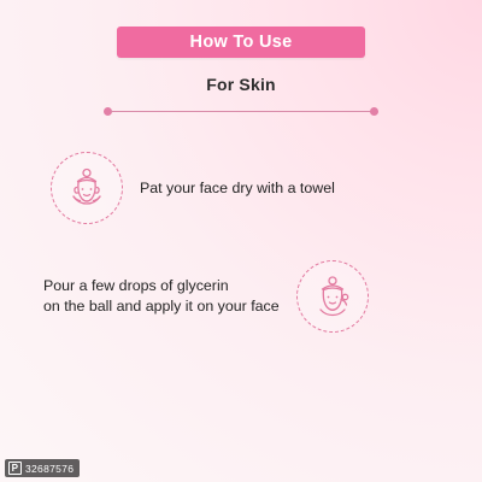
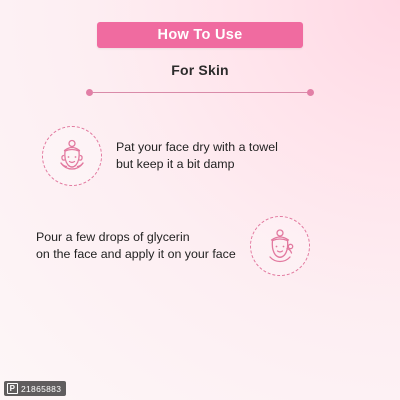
  How To Use
  For Skin
  Pat your face dry with a towel
+ but keep it a bit damp
  Pour a few drops of glycerin
- on the ball and apply it on your face
+ on the face and apply it on your face
  P
- 32687576
+ 21865883
